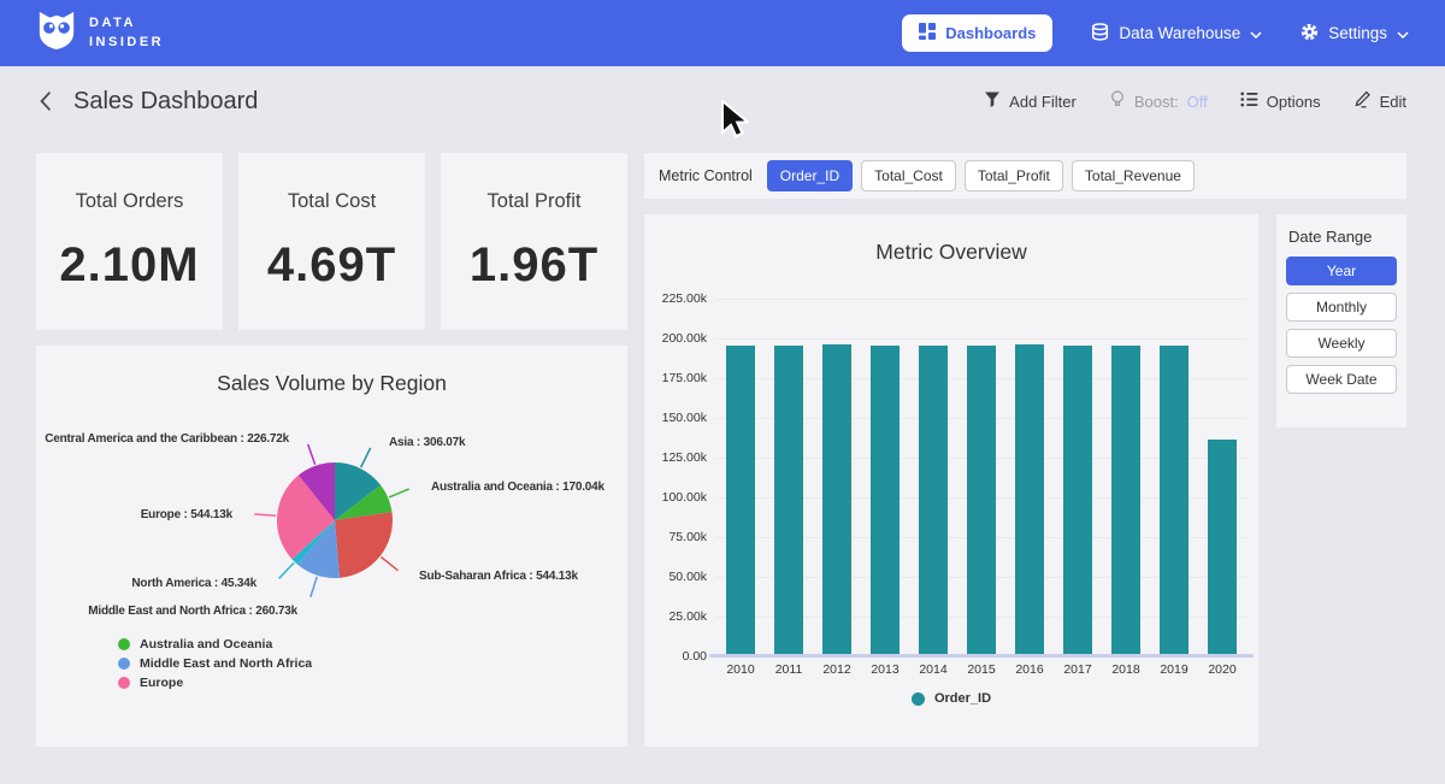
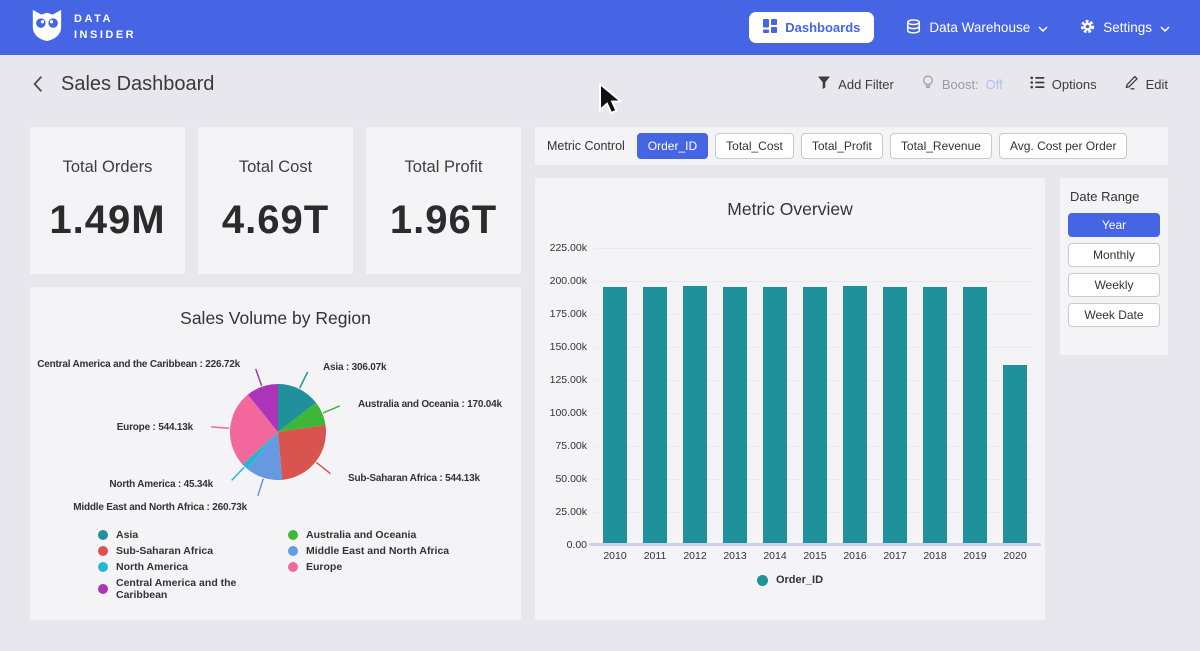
  DATA
  INSIDER
  Dashboards
  Data Warehouse
  Settings
  Sales Dashboard
  Add Filter
  Boost:
  Off
  Options
  Edit
  Total Orders
- 2.10M
+ 1.49M
  Total Cost
  4.69T
  Total Profit
  1.96T
  Metric Control
  Order_ID
  Total_Cost
  Total_Profit
  Total_Revenue
+ Avg. Cost per Order
  Metric Overview
  225.00k
  200.00k
  175.00k
  150.00k
  125.00k
  100.00k
  75.00k
  50.00k
  25.00k
  0.00
  2010
  2011
  2012
  2013
  2014
  2015
  2016
  2017
  2018
  2019
  2020
  Order_ID
  Date Range
  Year
  Monthly
  Weekly
  Week Date
  Sales Volume by Region
  Asia : 306.07k
  Australia and Oceania : 170.04k
  Sub-Saharan Africa : 544.13k
  Middle East and North Africa : 260.73k
  North America : 45.34k
  Europe : 544.13k
  Central America and the Caribbean : 226.72k
+ Asia
+ Sub-Saharan Africa
+ North America
+ Central America and the Caribbean
  Australia and Oceania
  Middle East and North Africa
  Europe
